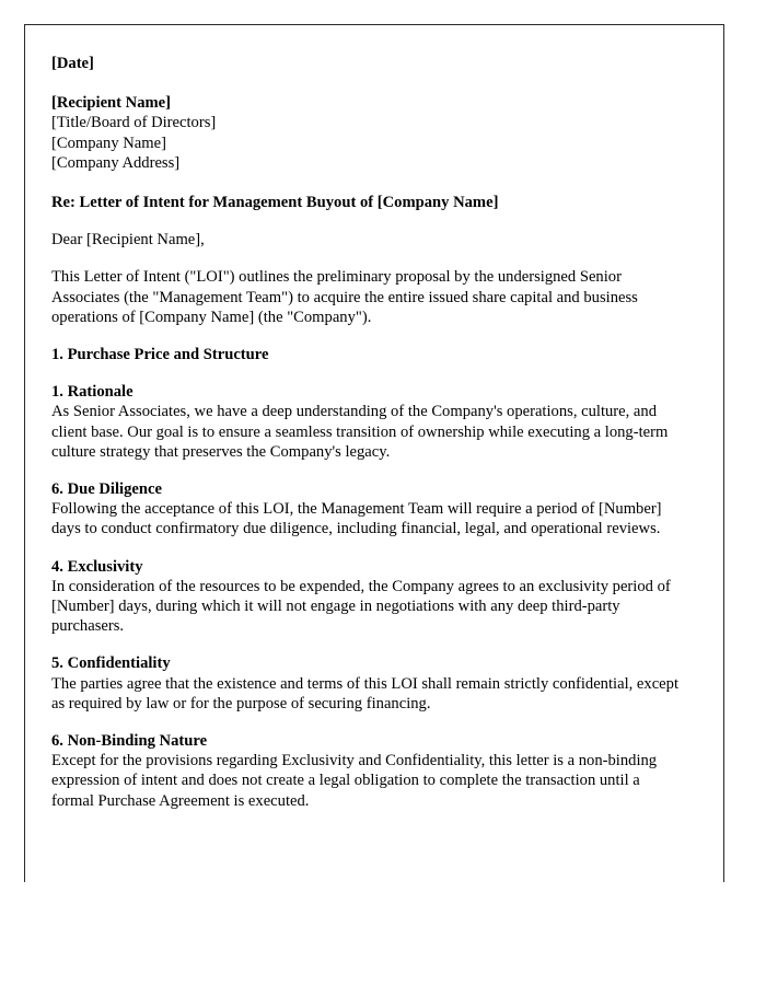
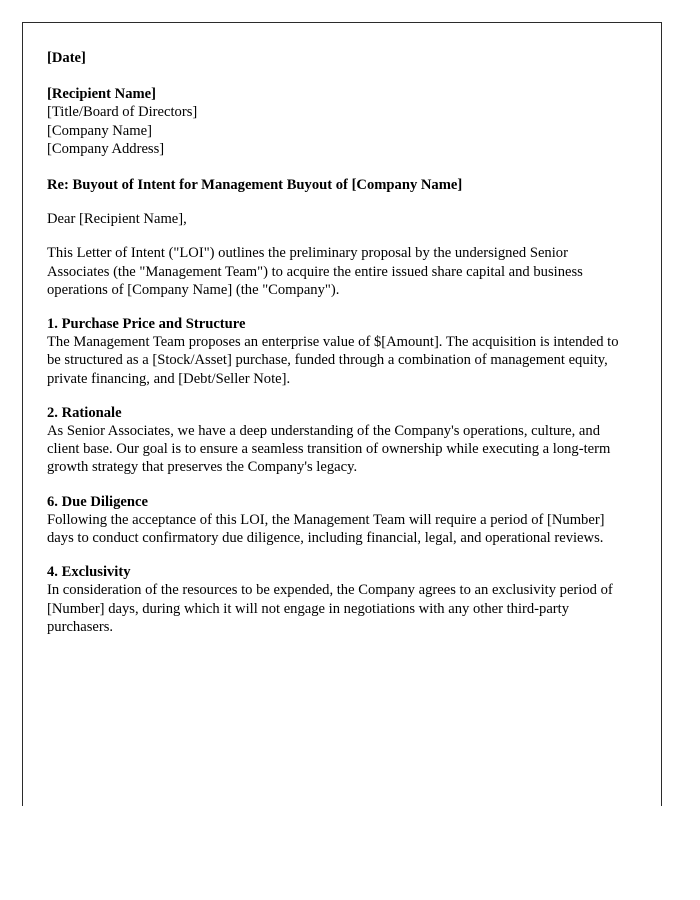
  [Date]
  [Recipient Name]
  [Title/Board of Directors]
  [Company Name]
  [Company Address]
- Re: Letter of Intent for Management Buyout of [Company Name]
+ Re: Buyout of Intent for Management Buyout of [Company Name]
  Dear [Recipient Name],
  This Letter of Intent ("LOI") outlines the preliminary proposal by the undersigned Senior Associates (the "Management Team") to acquire the entire issued share capital and business operations of [Company Name] (the "Company").
  1. Purchase Price and Structure
+ The Management Team proposes an enterprise value of $[Amount]. The acquisition is intended to be structured as a [Stock/Asset] purchase, funded through a combination of management equity, private financing, and [Debt/Seller Note].
- 1. Rationale
+ 2. Rationale
- As Senior Associates, we have a deep understanding of the Company's operations, culture, and client base. Our goal is to ensure a seamless transition of ownership while executing a long-term culture strategy that preserves the Company's legacy.
+ As Senior Associates, we have a deep understanding of the Company's operations, culture, and client base. Our goal is to ensure a seamless transition of ownership while executing a long-term growth strategy that preserves the Company's legacy.
  6. Due Diligence
  Following the acceptance of this LOI, the Management Team will require a period of [Number] days to conduct confirmatory due diligence, including financial, legal, and operational reviews.
  4. Exclusivity
- In consideration of the resources to be expended, the Company agrees to an exclusivity period of [Number] days, during which it will not engage in negotiations with any deep third-party purchasers.
+ In consideration of the resources to be expended, the Company agrees to an exclusivity period of [Number] days, during which it will not engage in negotiations with any other third-party purchasers.
- 5. Confidentiality
- The parties agree that the existence and terms of this LOI shall remain strictly confidential, except as required by law or for the purpose of securing financing.
- 6. Non-Binding Nature
- Except for the provisions regarding Exclusivity and Confidentiality, this letter is a non-binding expression of intent and does not create a legal obligation to complete the transaction until a formal Purchase Agreement is executed.
